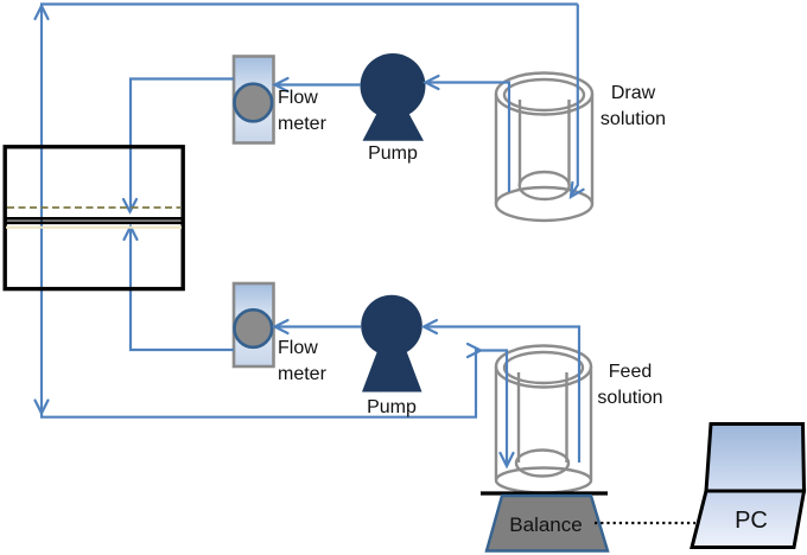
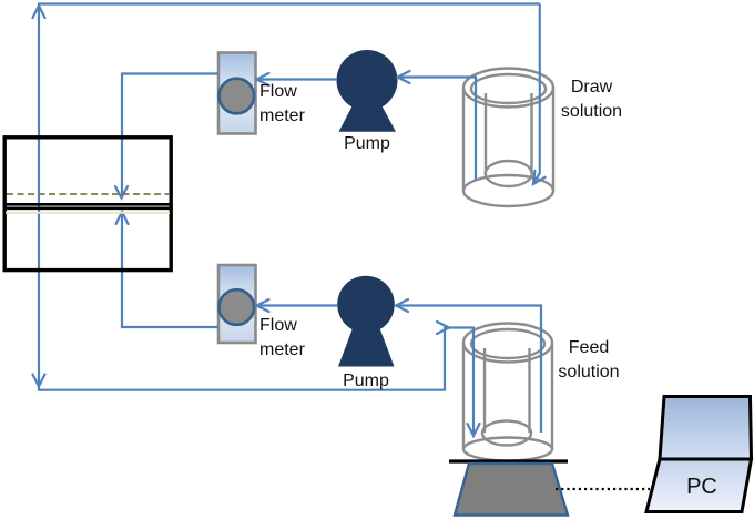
  Flow
  meter
  Pump
  Draw
  solution
  Flow
  meter
  Pump
  Feed
  solution
- Balance
  PC
